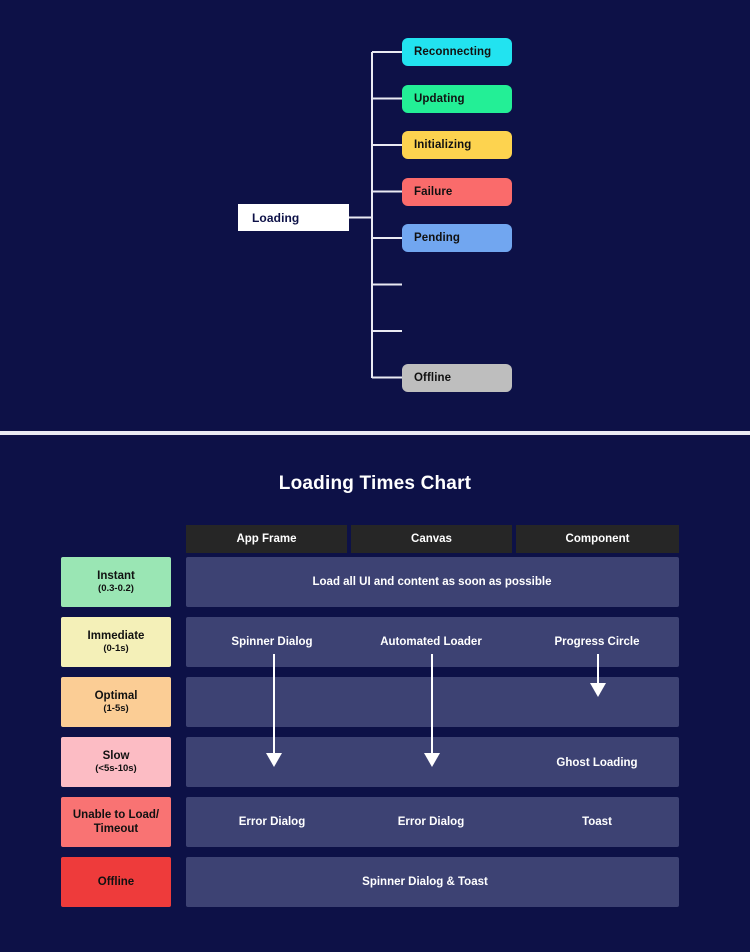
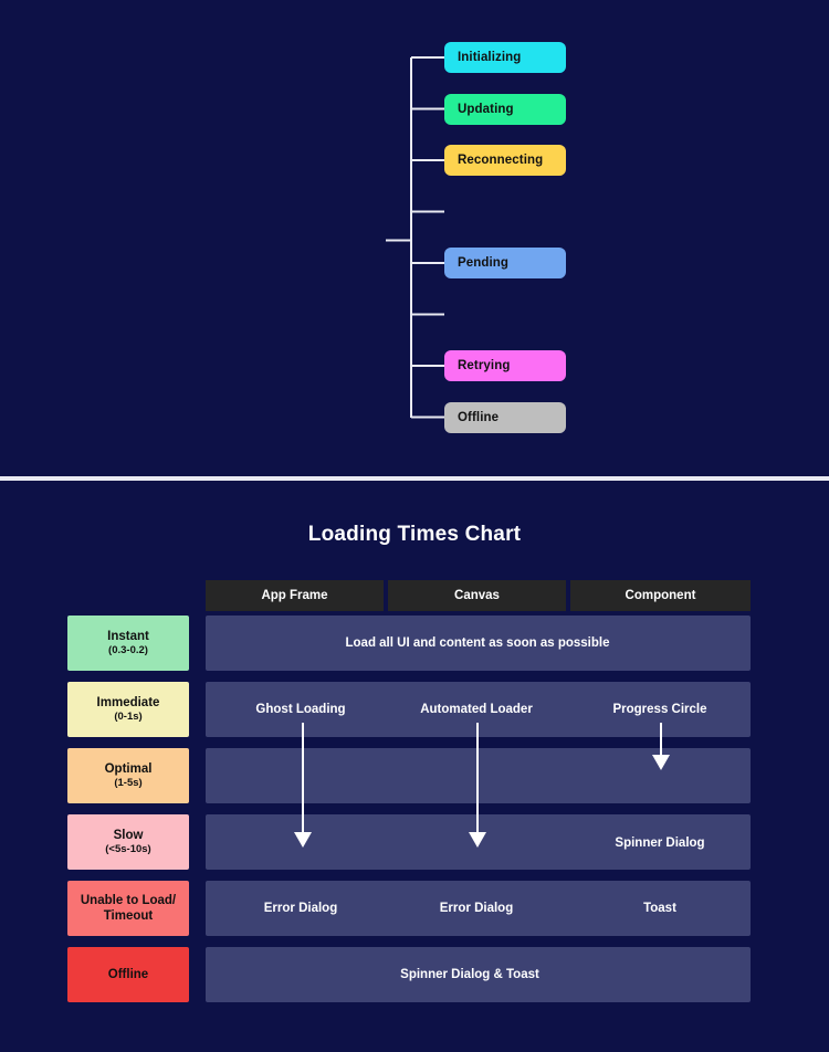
- Loading
- Reconnecting
+ Initializing
  Updating
- Initializing
+ Reconnecting
- Failure
  Pending
+ Retrying
  Offline
  Loading Times Chart
  App Frame
  Canvas
  Component
  Instant
  (0.3-0.2)
  Immediate
  (0-1s)
  Optimal
  (1-5s)
  Slow
  (<5s-10s)
  Unable to Load/
  Timeout
  Offline
  Load all UI and content as soon as possible
- Spinner Dialog
+ Ghost Loading
  Automated Loader
  Progress Circle
- Ghost Loading
+ Spinner Dialog
  Error Dialog
  Error Dialog
  Toast
  Spinner Dialog & Toast
